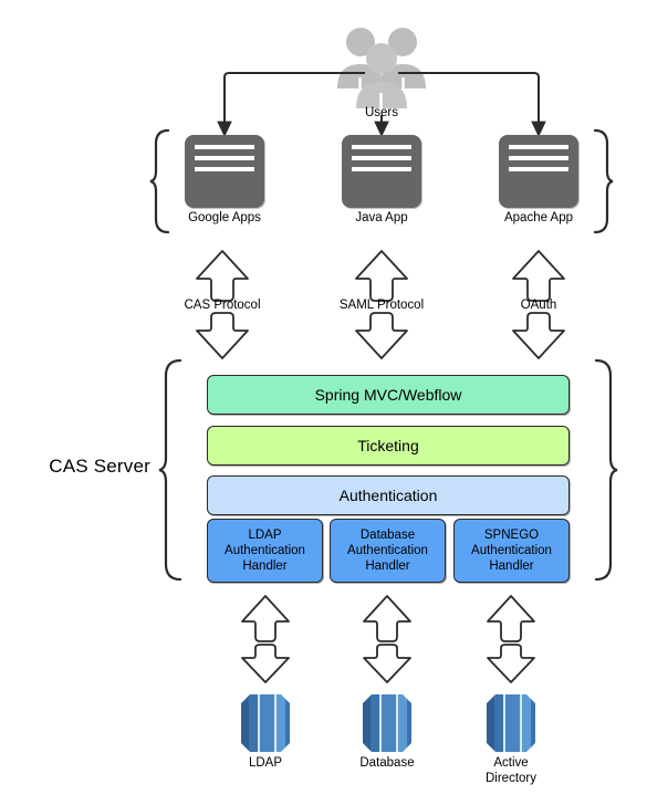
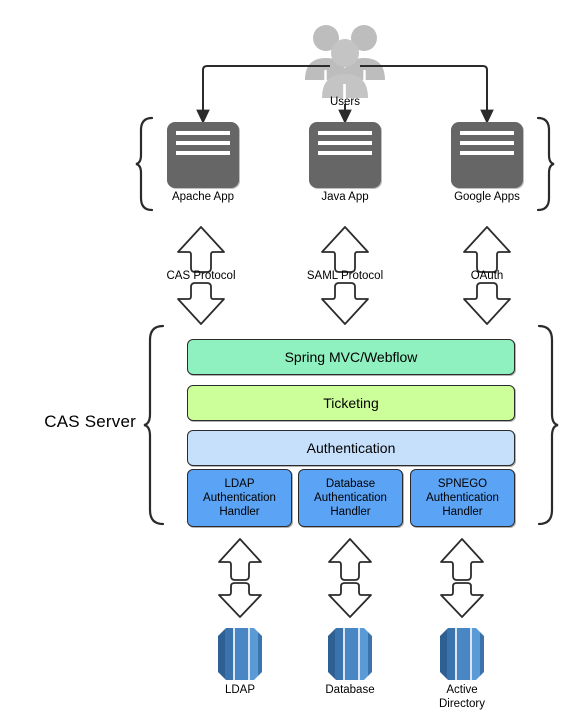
  Users
  CAS Server
- Google Apps
+ Apache App
  Java App
- Apache App
+ Google Apps
  CAS Protocol
  SAML Protocol
  OAuth
  Spring MVC/Webflow
  Ticketing
  Authentication
  LDAP
  Authentication
  Handler
  Database
  Authentication
  Handler
  SPNEGO
  Authentication
  Handler
  LDAP
  Database
  Active
  Directory
